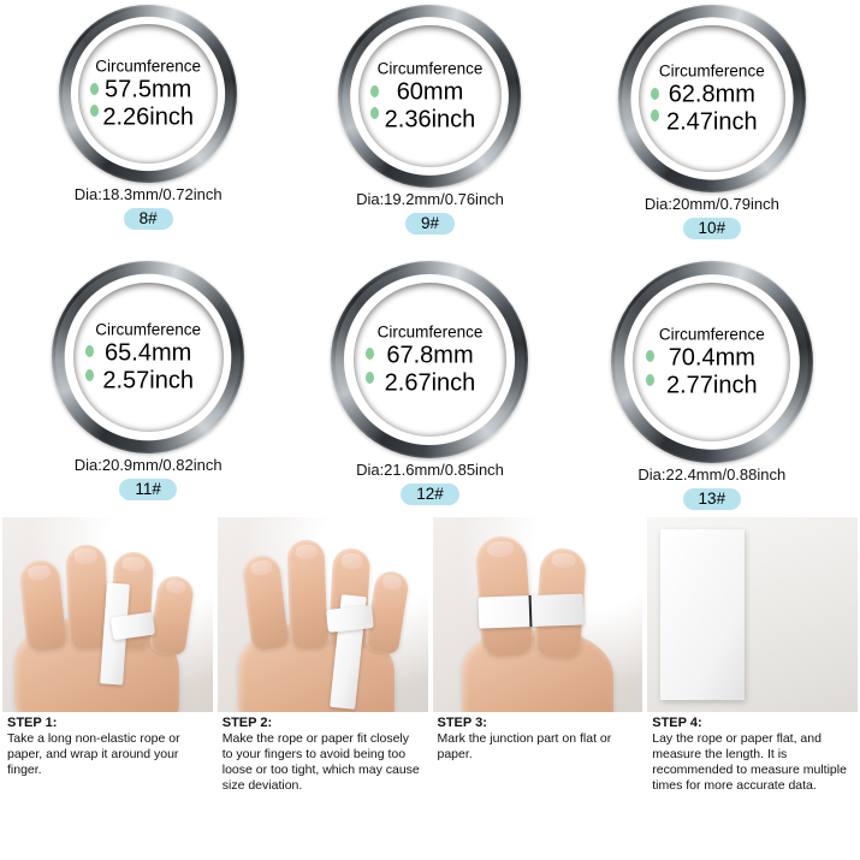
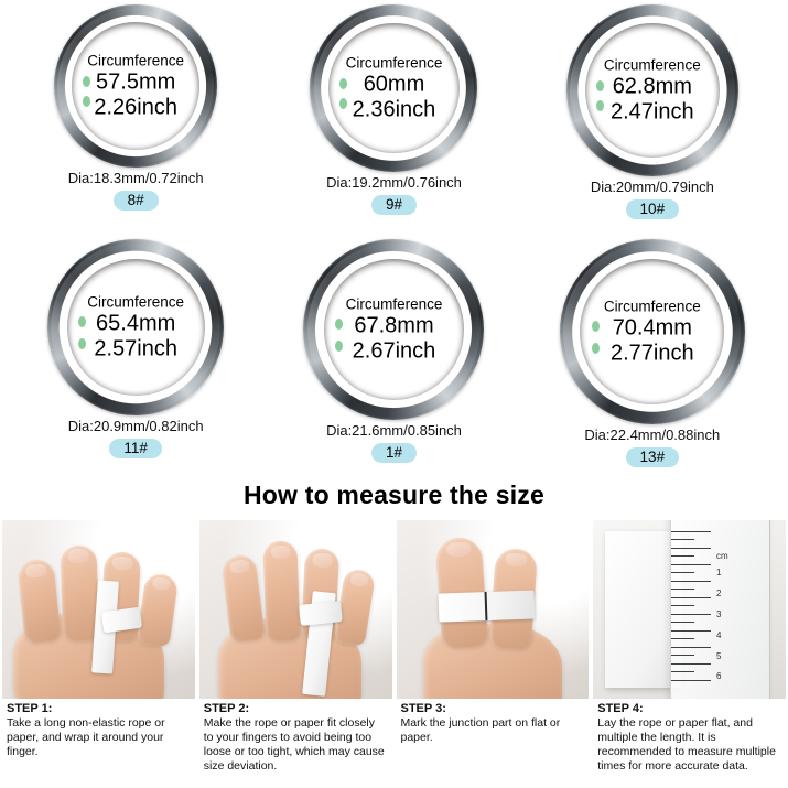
  Circumference
  57.5mm
  2.26inch
  Dia:18.3mm/0.72inch
  8#
  Circumference
  60mm
  2.36inch
  Dia:19.2mm/0.76inch
  9#
  Circumference
  62.8mm
  2.47inch
  Dia:20mm/0.79inch
  10#
  Circumference
  65.4mm
  2.57inch
  Dia:20.9mm/0.82inch
  11#
  Circumference
  67.8mm
  2.67inch
  Dia:21.6mm/0.85inch
- 12#
+ 1#
  Circumference
  70.4mm
  2.77inch
  Dia:22.4mm/0.88inch
  13#
+ How to measure the size
  STEP 1:
  Take a long non-elastic rope or paper, and wrap it around your finger.
  STEP 2:
  Make the rope or paper fit closely to your fingers to avoid being too loose or too tight, which may cause size deviation.
  STEP 3:
  Mark the junction part on flat or paper.
+ cm
+ 1
+ 2
+ 3
+ 4
+ 5
+ 6
  STEP 4:
- Lay the rope or paper flat, and measure the length. It is recommended to measure multiple times for more accurate data.
+ Lay the rope or paper flat, and multiple the length. It is recommended to measure multiple times for more accurate data.
